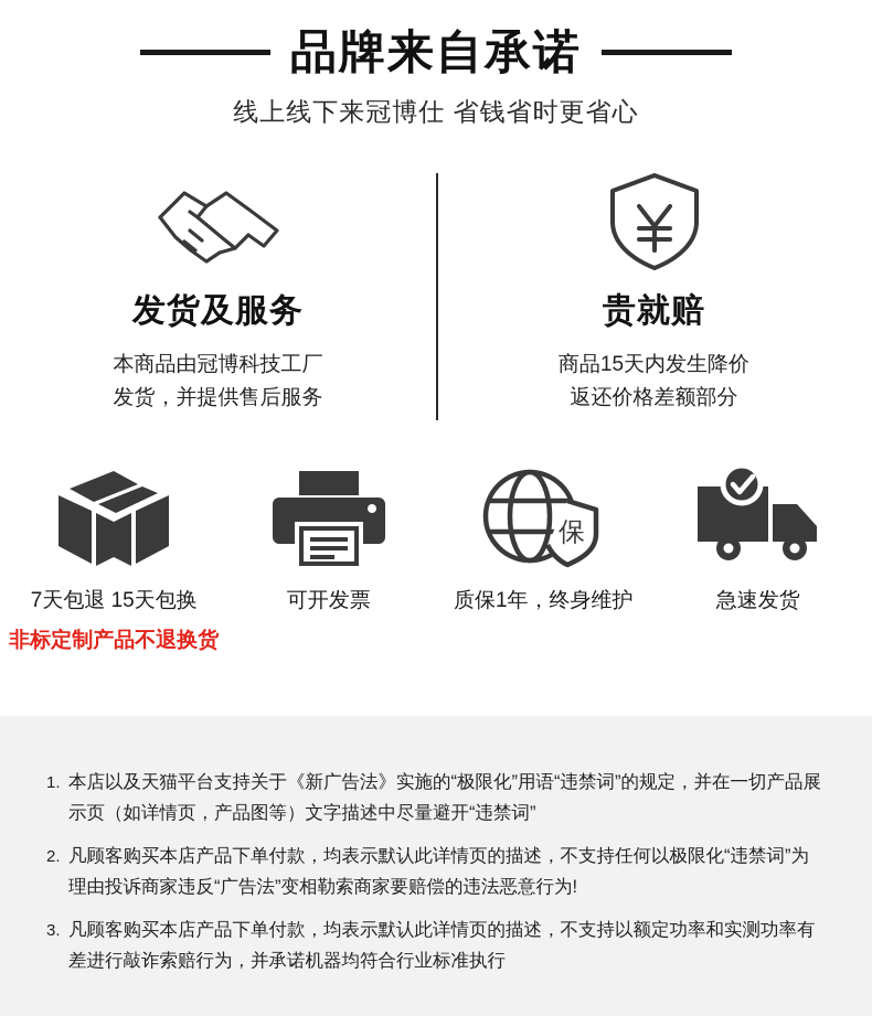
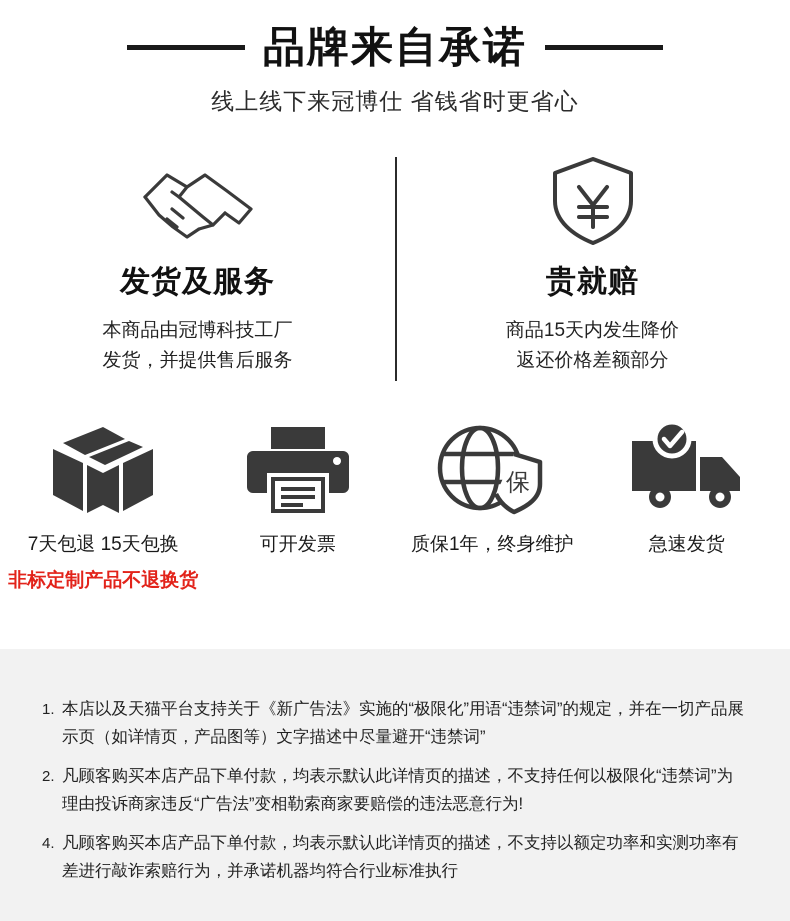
  品牌来自承诺
  线上线下来冠博仕 省钱省时更省心
  发货及服务
  本商品由冠博科技工厂
  发货，并提供售后服务
  贵就赔
  商品15天内发生降价
  返还价格差额部分
  7天包退 15天包换
  非标定制产品不退换货
  可开发票
  保
  质保1年，终身维护
  急速发货
  1.
  本店以及天猫平台支持关于《新广告法》实施的“极限化”用语“违禁词”的规定，并在一切产品展示页（如详情页，产品图等）文字描述中尽量避开“违禁词”
  2.
  凡顾客购买本店产品下单付款，均表示默认此详情页的描述，不支持任何以极限化“违禁词”为理由投诉商家违反“广告法”变相勒索商家要赔偿的违法恶意行为!
- 3.
+ 4.
  凡顾客购买本店产品下单付款，均表示默认此详情页的描述，不支持以额定功率和实测功率有差进行敲诈索赔行为，并承诺机器均符合行业标准执行
